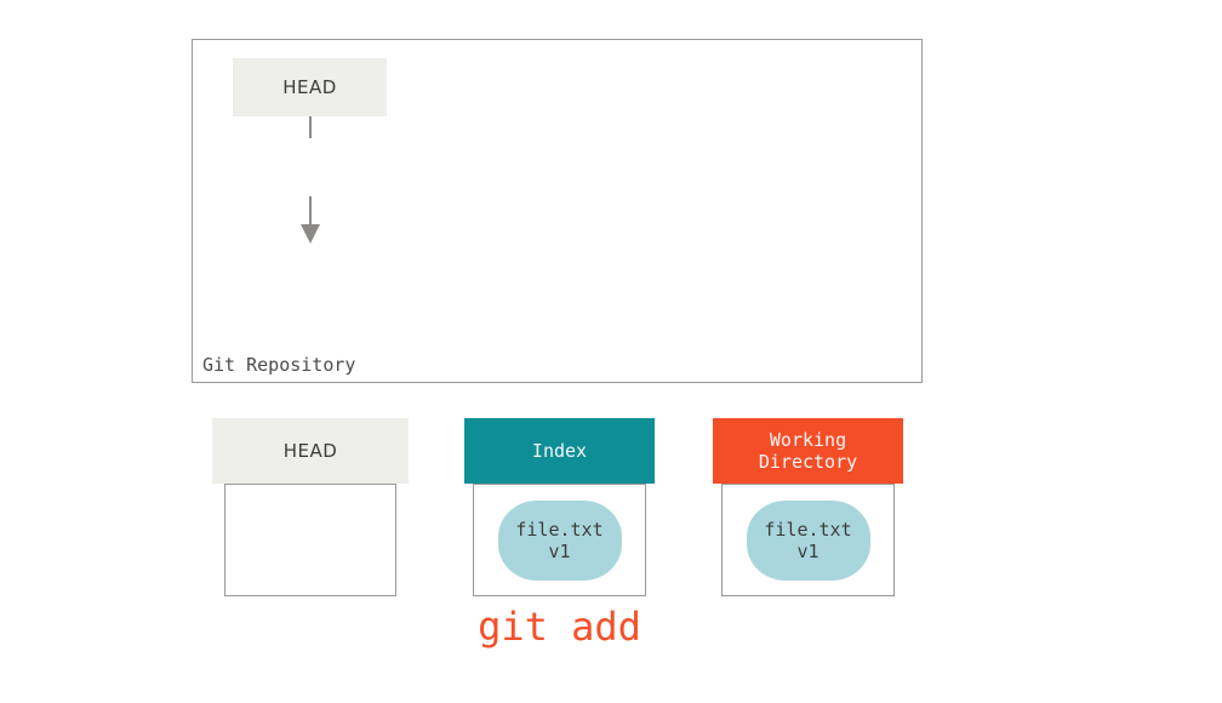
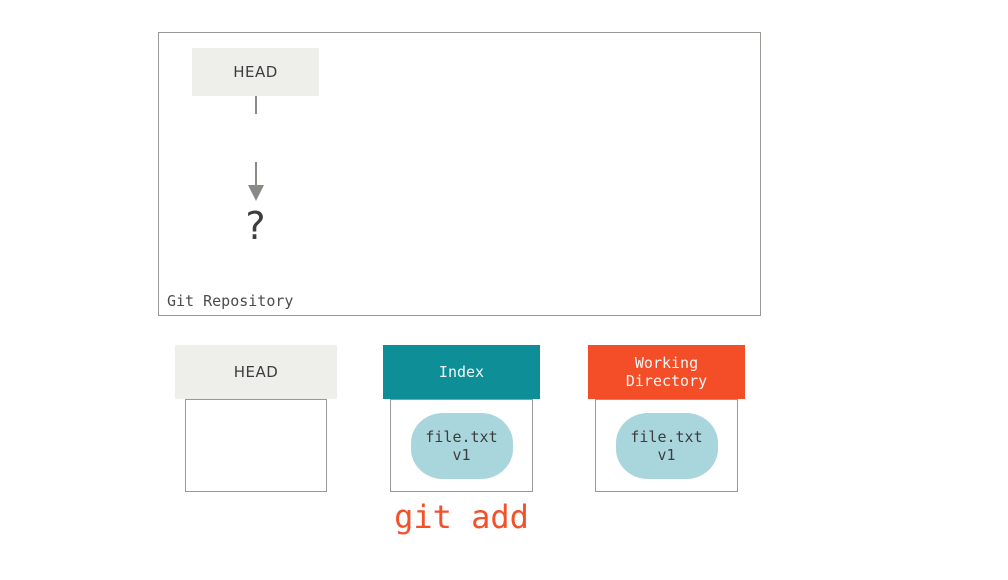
  Git Repository
  HEAD
+ ?
  HEAD
  Index
  file.txt
  v1
  Working
  Directory
  file.txt
  v1
  git add
